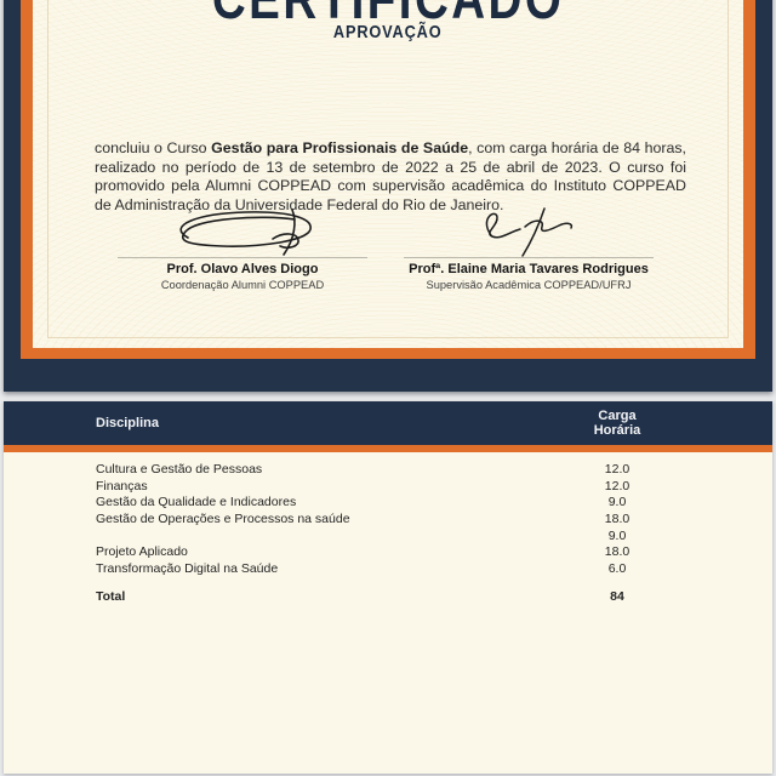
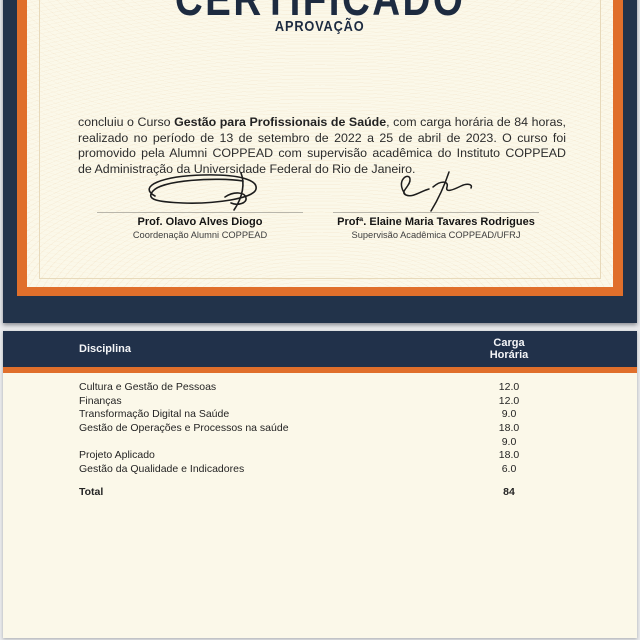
  APROVAÇÃO
  concluiu o Curso Gestão para Profissionais de Saúde, com carga horária de 84 horas, realizado no período de 13 de setembro de 2022 a 25 de abril de 2023. O curso foi promovido pela Alumni COPPEAD com supervisão acadêmica do Instituto COPPEAD de Administração da Universidade Federal do Rio de Janeiro.
  Prof. Olavo Alves Diogo
  Coordenação Alumni COPPEAD
  Profª. Elaine Maria Tavares Rodrigues
  Supervisão Acadêmica COPPEAD/UFRJ
  Disciplina
  Carga Horária
  Cultura e Gestão de Pessoas
  12.0
  Finanças
  12.0
- Gestão da Qualidade e Indicadores
+ Transformação Digital na Saúde
  9.0
  Gestão de Operações e Processos na saúde
  18.0
  9.0
  Projeto Aplicado
  18.0
- Transformação Digital na Saúde
+ Gestão da Qualidade e Indicadores
  6.0
  Total
  84
